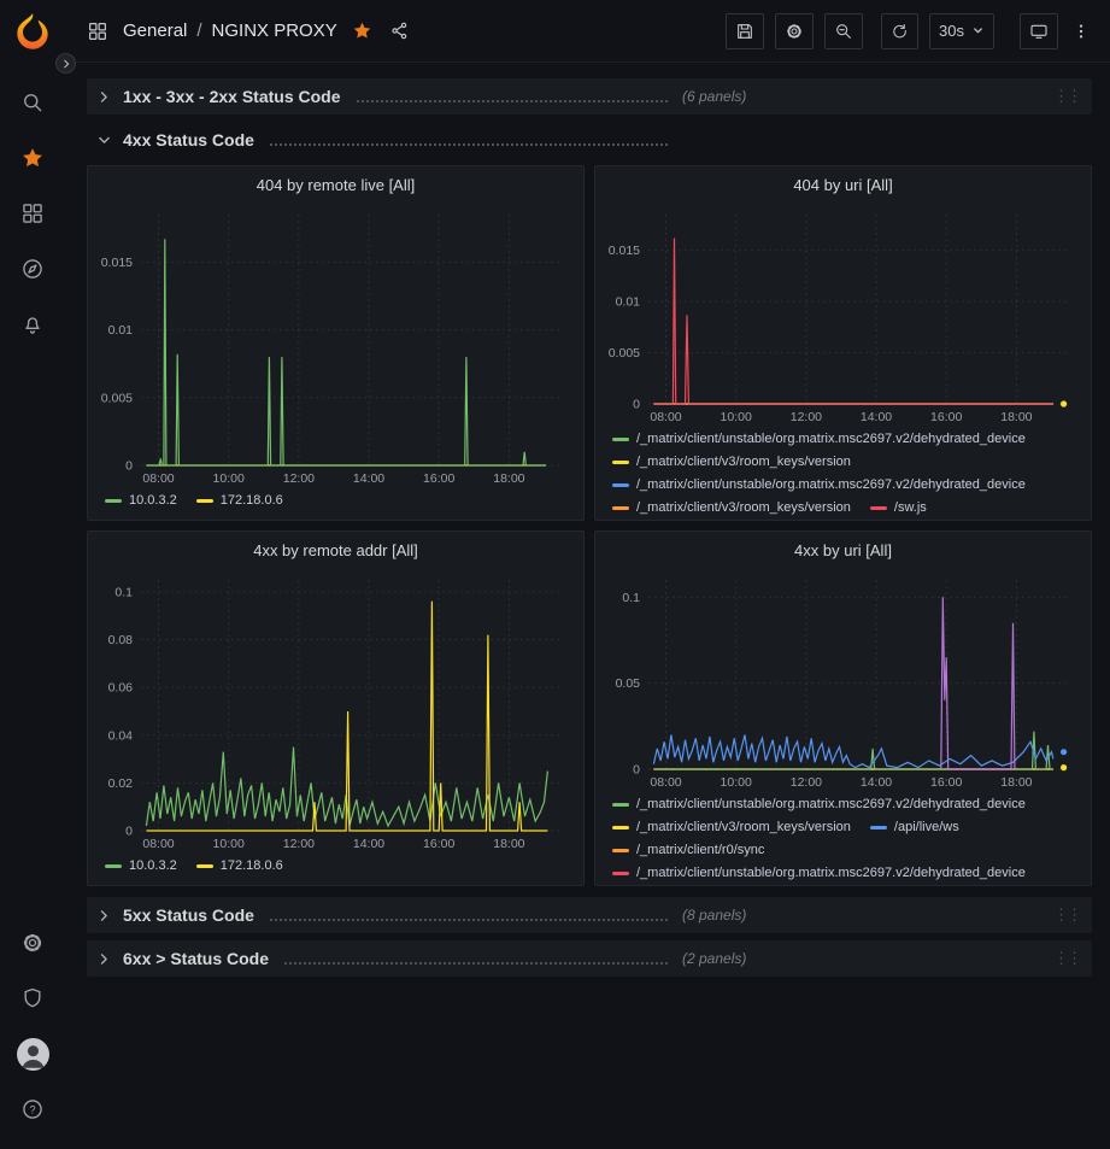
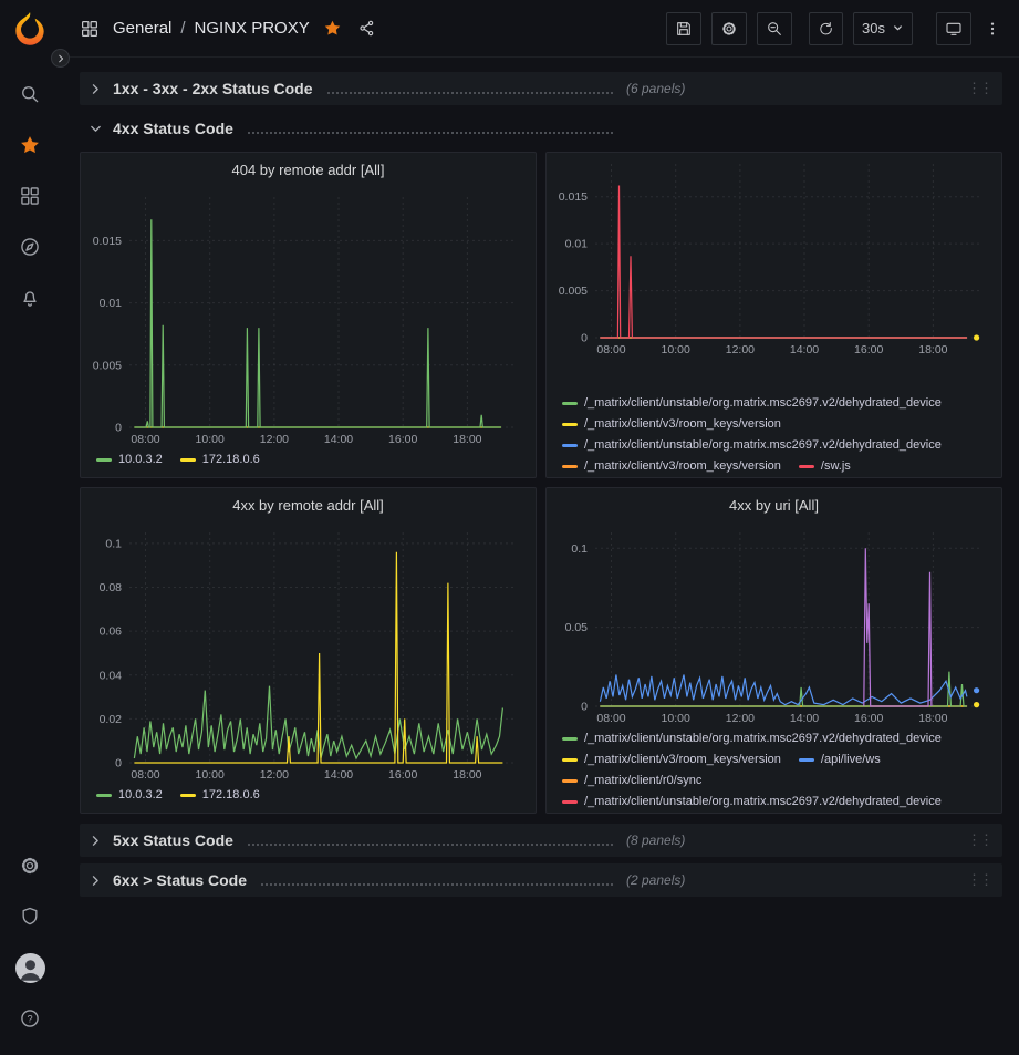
  ?
  General
  /
  NGINX PROXY
  30s
  1xx - 3xx - 2xx Status Code
  (6 panels)
  ⋮⋮
  4xx Status Code
- 404 by remote live [All]
+ 404 by remote addr [All]
  08:00
  10:00
  12:00
  14:00
  16:00
  18:00
  0
  0.005
  0.01
  0.015
  10.0.3.2
  172.18.0.6
- 404 by uri [All]
  08:00
  10:00
  12:00
  14:00
  16:00
  18:00
  0
  0.005
  0.01
  0.015
  /_matrix/client/unstable/org.matrix.msc2697.v2/dehydrated_device
  /_matrix/client/v3/room_keys/version
  /_matrix/client/unstable/org.matrix.msc2697.v2/dehydrated_device
  /_matrix/client/v3/room_keys/version
  /sw.js
  4xx by remote addr [All]
  08:00
  10:00
  12:00
  14:00
  16:00
  18:00
  0
  0.02
  0.04
  0.06
  0.08
  0.1
  10.0.3.2
  172.18.0.6
  4xx by uri [All]
  08:00
  10:00
  12:00
  14:00
  16:00
  18:00
  0
  0.05
  0.1
  /_matrix/client/unstable/org.matrix.msc2697.v2/dehydrated_device
  /_matrix/client/v3/room_keys/version
  /api/live/ws
  /_matrix/client/r0/sync
  /_matrix/client/unstable/org.matrix.msc2697.v2/dehydrated_device
  5xx Status Code
  (8 panels)
  ⋮⋮
  6xx > Status Code
  (2 panels)
  ⋮⋮
